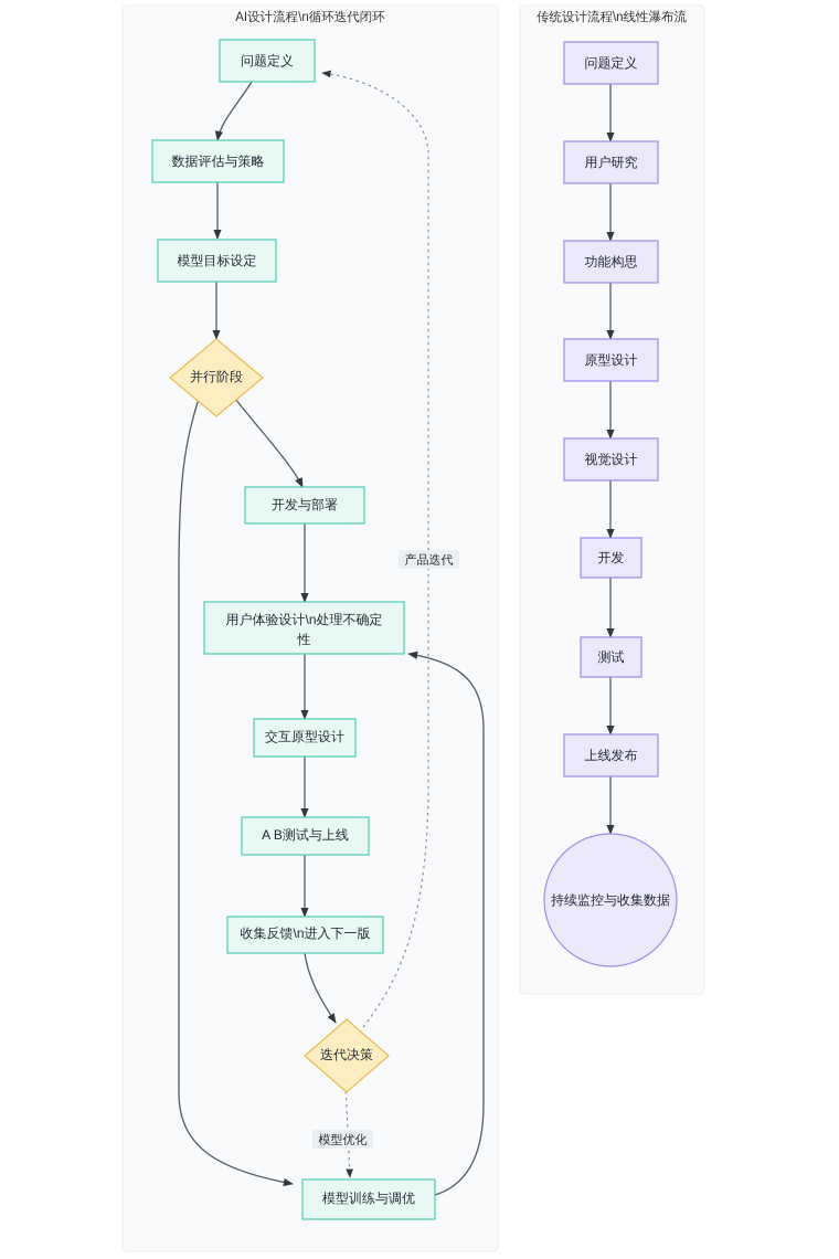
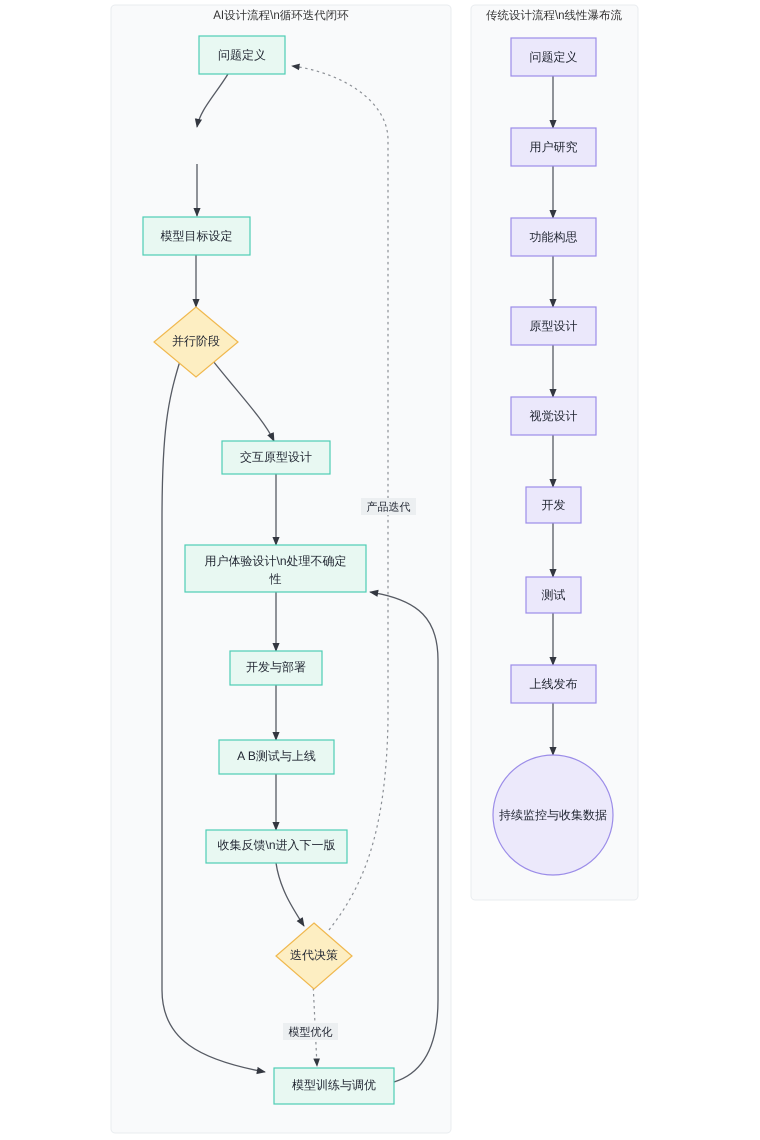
  AI设计流程\n循环迭代闭环
  产品迭代
  模型优化
  问题定义
- 数据评估与策略
  模型目标设定
  并行阶段
- 开发与部署
+ 交互原型设计
  用户体验设计\n处理不确定
  性
- 交互原型设计
+ 开发与部署
  A B测试与上线
  收集反馈\n进入下一版
  迭代决策
  模型训练与调优
  传统设计流程\n线性瀑布流
  问题定义
  用户研究
  功能构思
  原型设计
  视觉设计
  开发
  测试
  上线发布
  持续监控与收集数据
